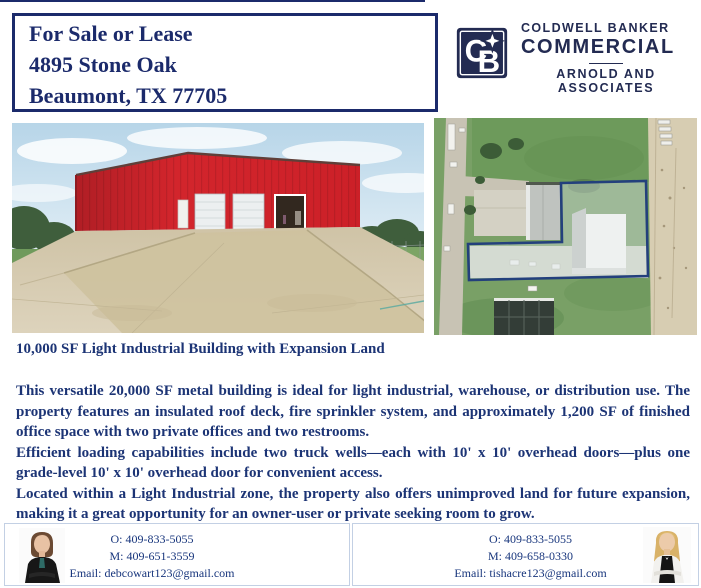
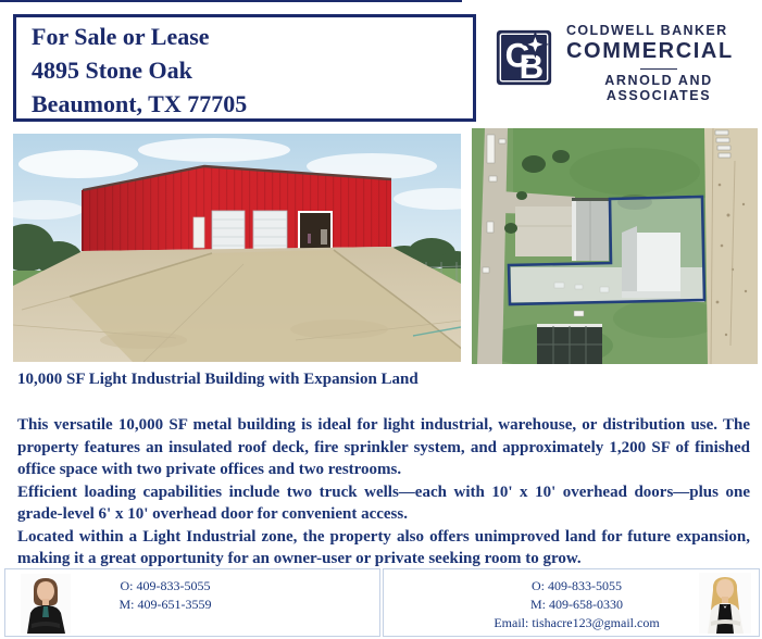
  For Sale or Lease
  4895 Stone Oak
  Beaumont, TX 77705
  C
  B
  COLDWELL BANKER
  COMMERCIAL
  ARNOLD AND
  ASSOCIATES
  10,000 SF Light Industrial Building with Expansion Land
- This versatile 20,000 SF metal building is ideal for light industrial, warehouse, or distribution use. The property features an insulated roof deck, fire sprinkler system, and approximately 1,200 SF of finished office space with two private offices and two restrooms.
+ This versatile 10,000 SF metal building is ideal for light industrial, warehouse, or distribution use. The property features an insulated roof deck, fire sprinkler system, and approximately 1,200 SF of finished office space with two private offices and two restrooms.
- Efficient loading capabilities include two truck wells—each with 10' x 10' overhead doors—plus one grade-level 10' x 10' overhead door for convenient access.
+ Efficient loading capabilities include two truck wells—each with 10' x 10' overhead doors—plus one grade-level 6' x 10' overhead door for convenient access.
  Located within a Light Industrial zone, the property also offers unimproved land for future expansion, making it a great opportunity for an owner-user or private seeking room to grow.
  O: 409-833-5055
  M: 409-651-3559
- Email: debcowart123@gmail.com
  O: 409-833-5055
  M: 409-658-0330
  Email: tishacre123@gmail.com
